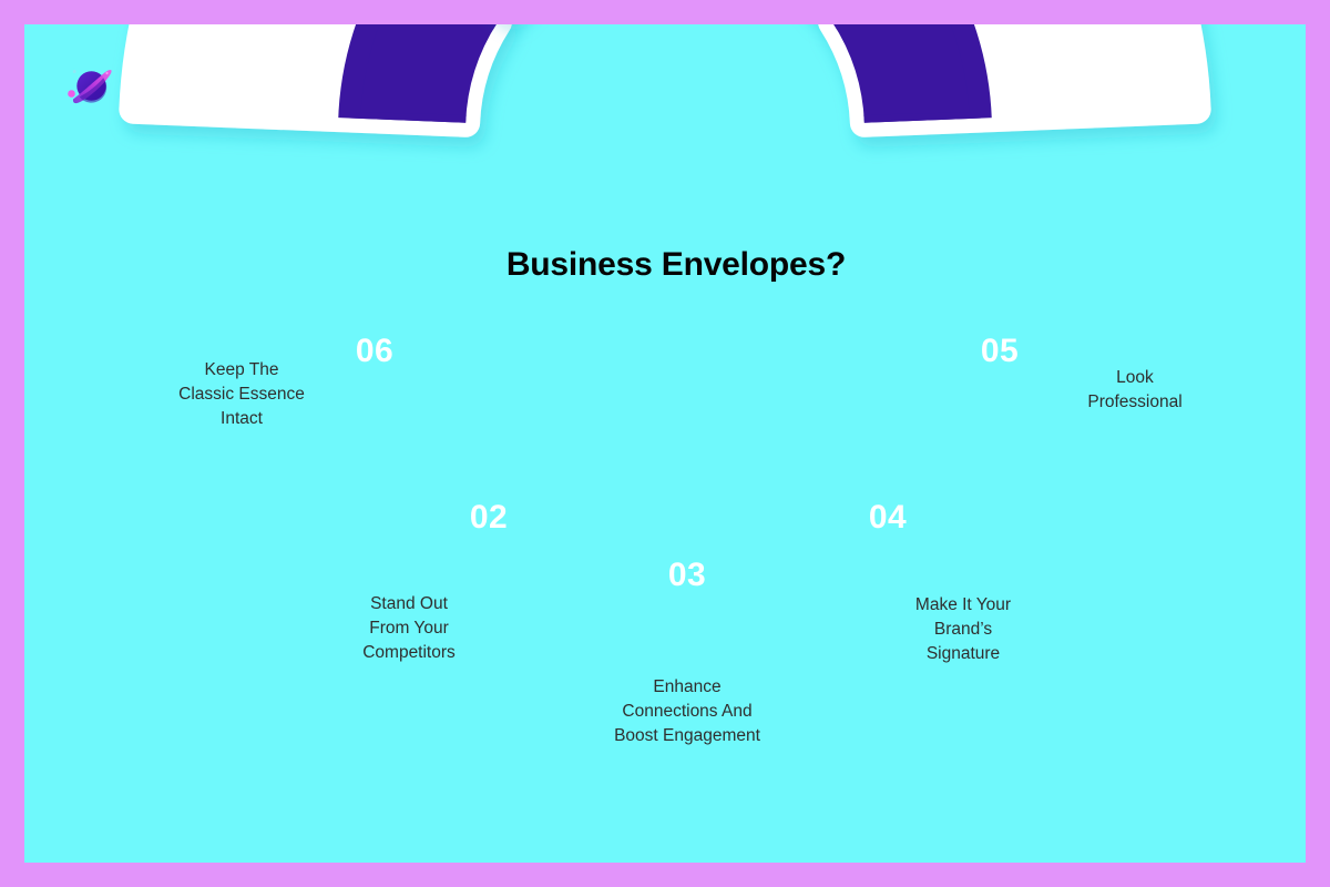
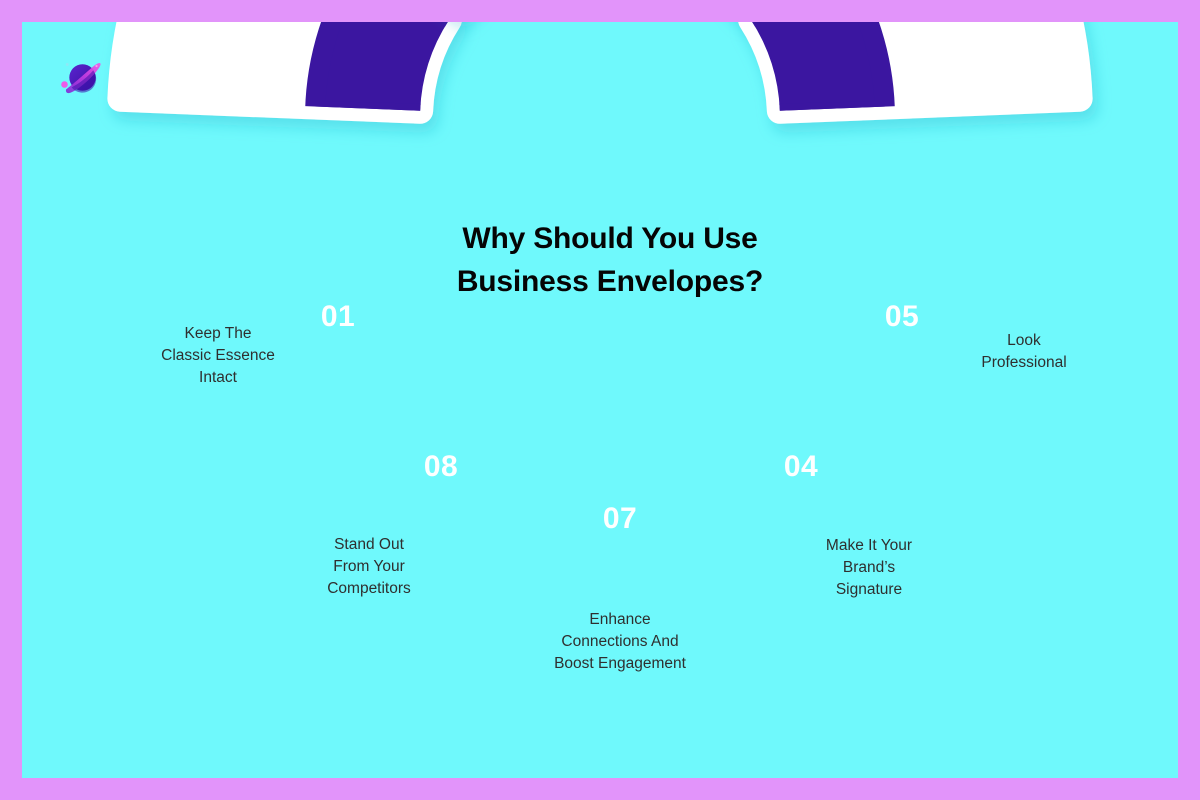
+ Why Should You Use
  Business Envelopes?
- 06
+ 01
  Keep The
  Classic Essence
  Intact
- 02
+ 08
  Stand Out
  From Your
  Competitors
- 03
+ 07
  Enhance
  Connections And
  Boost Engagement
  04
  Make It Your
  Brand’s
  Signature
  05
  Look
  Professional
